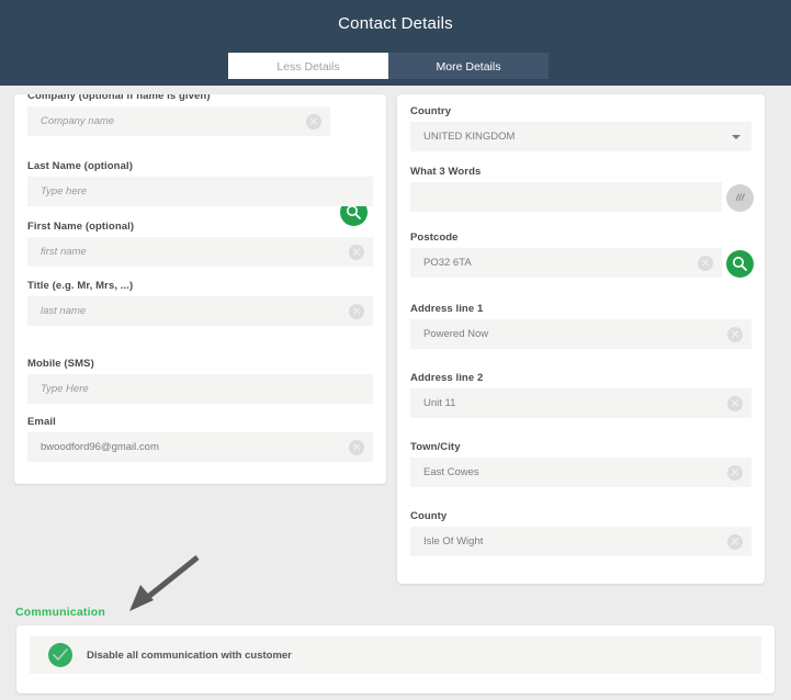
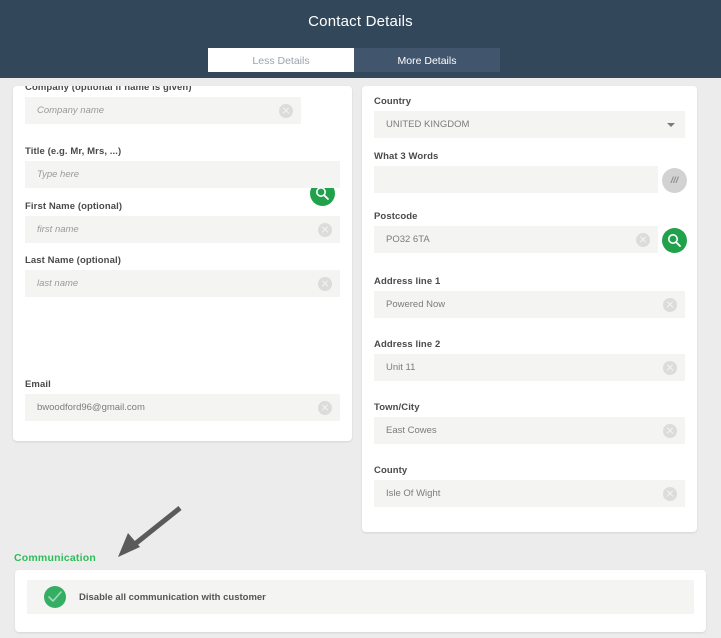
  Contact Details
  Less Details
  More Details
  Company (optional if name is given)
  Company name
- Last Name (optional)
+ Title (e.g. Mr, Mrs, ...)
  Type here
  First Name (optional)
  first name
- Title (e.g. Mr, Mrs, ...)
+ Last Name (optional)
  last name
- Mobile (SMS)
- Type Here
  Email
  bwoodford96@gmail.com
  Country
  UNITED KINGDOM
  What 3 Words
  ///
  Postcode
  PO32 6TA
  Address line 1
  Powered Now
  Address line 2
  Unit 11
  Town/City
  East Cowes
  County
  Isle Of Wight
  Communication
  Disable all communication with customer
